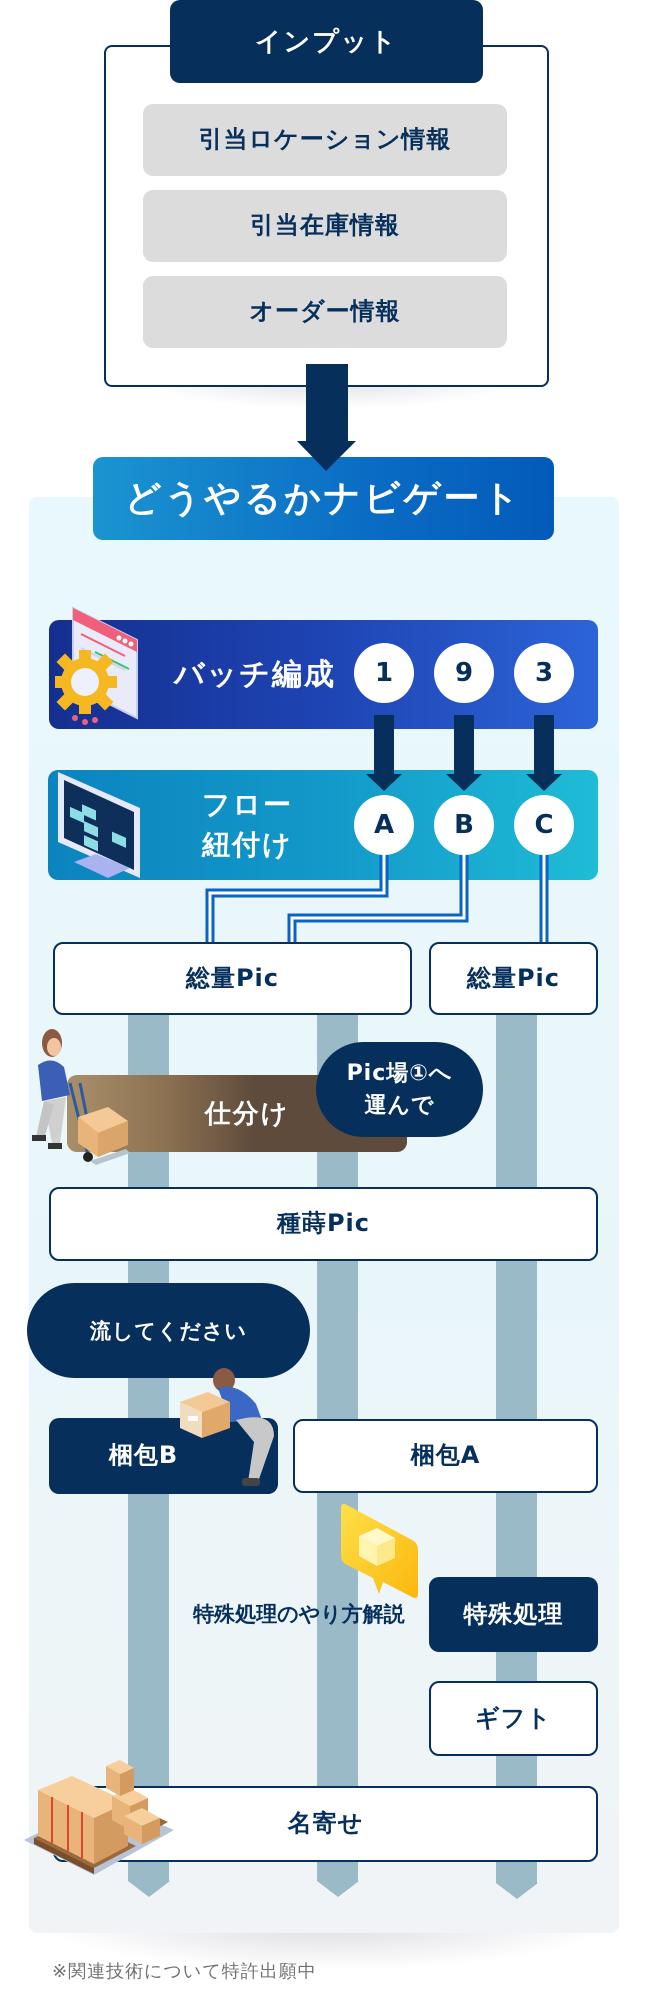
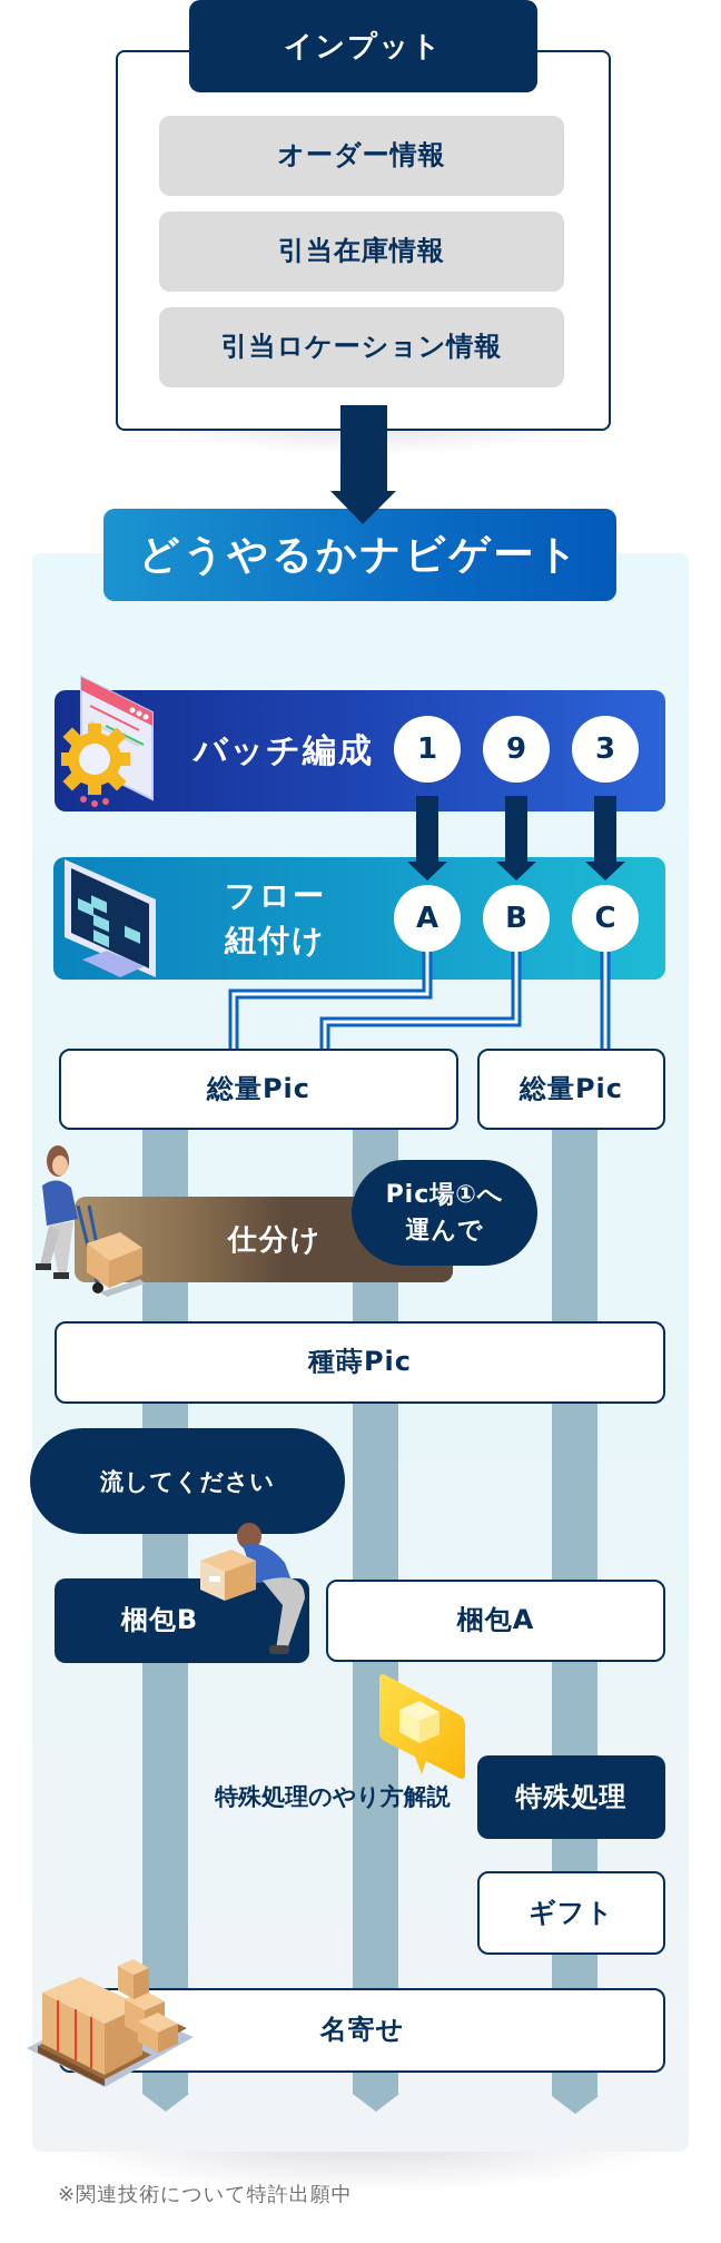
  インプット
- 引当ロケーション情報
+ オーダー情報
  引当在庫情報
- オーダー情報
+ 引当ロケーション情報
  どうやるかナビゲート
  バッチ編成
  1
  9
  3
  フロー
  紐付け
  A
  B
  C
  総量Pic
  総量Pic
  仕分け
  Pic場①へ
  運んで
  種蒔Pic
  流してください
  梱包B
  梱包A
  特殊処理のやり方解説
  特殊処理
  ギフト
  名寄せ
  ※関連技術について特許出願中
